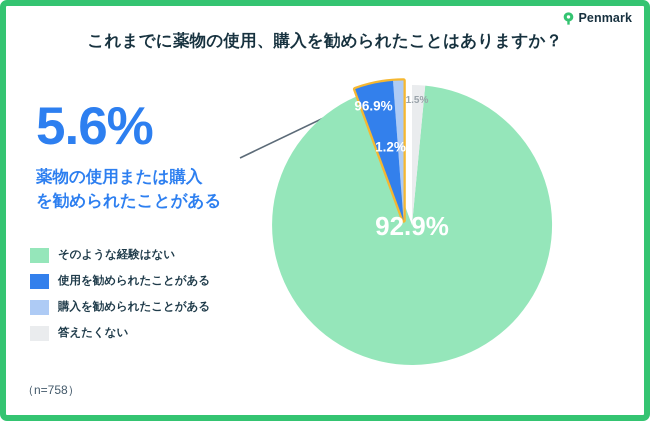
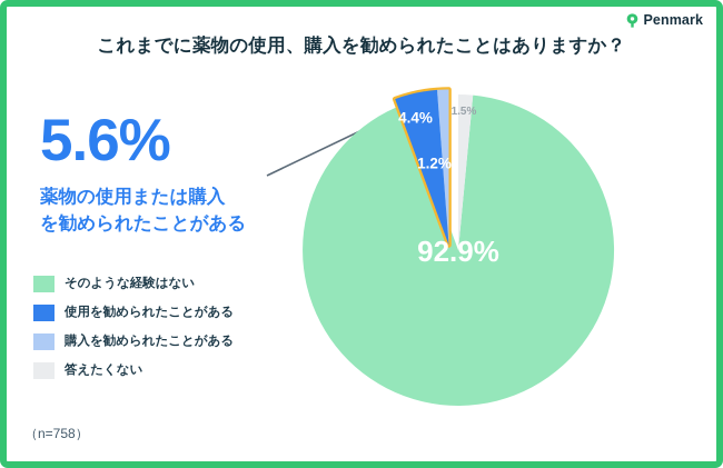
  Penmark
  これまでに薬物の使用、購入を勧められたことはありますか？
  5.6%
  薬物の使用または購入
  を勧められたことがある
  そのような経験はない
  使用を勧められたことがある
  購入を勧められたことがある
  答えたくない
  （n=758）
- 96.9%
+ 4.4%
  1.2%
  1.5%
  92.9%
